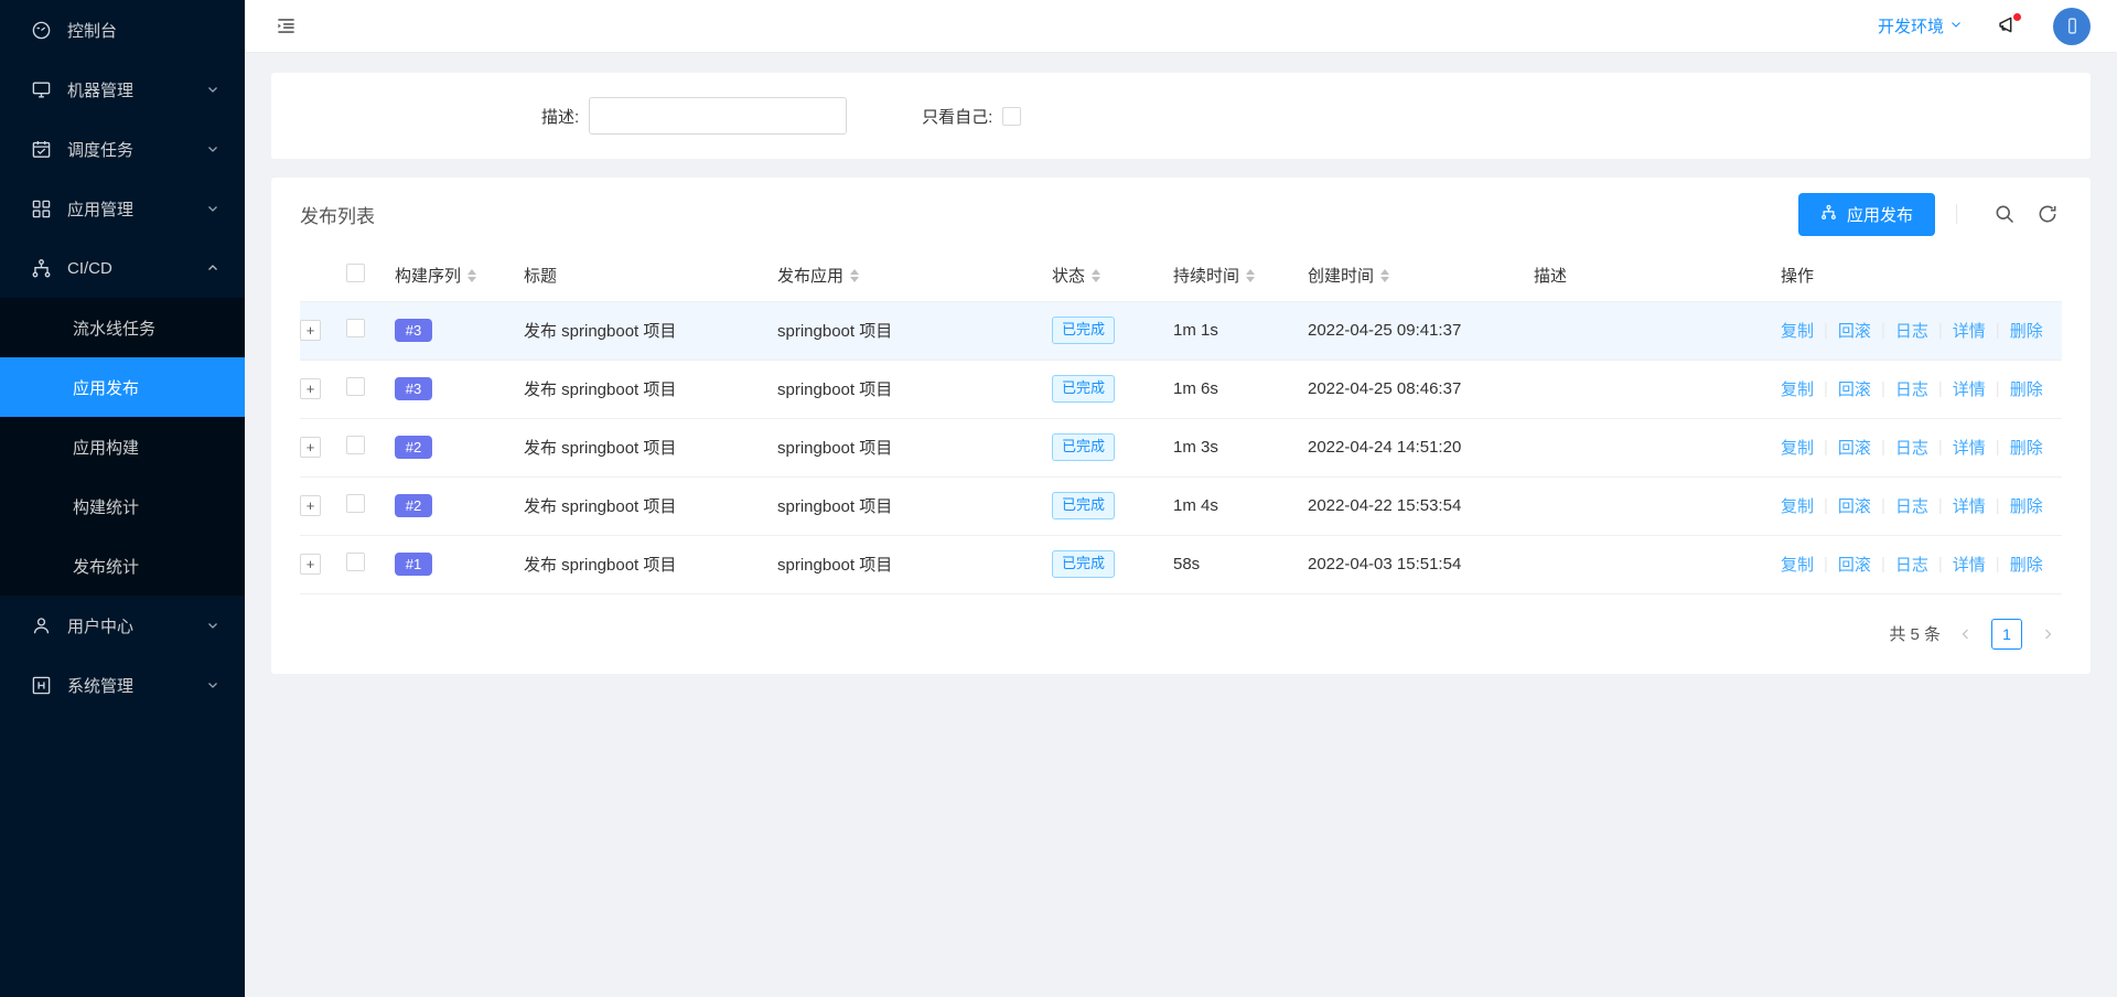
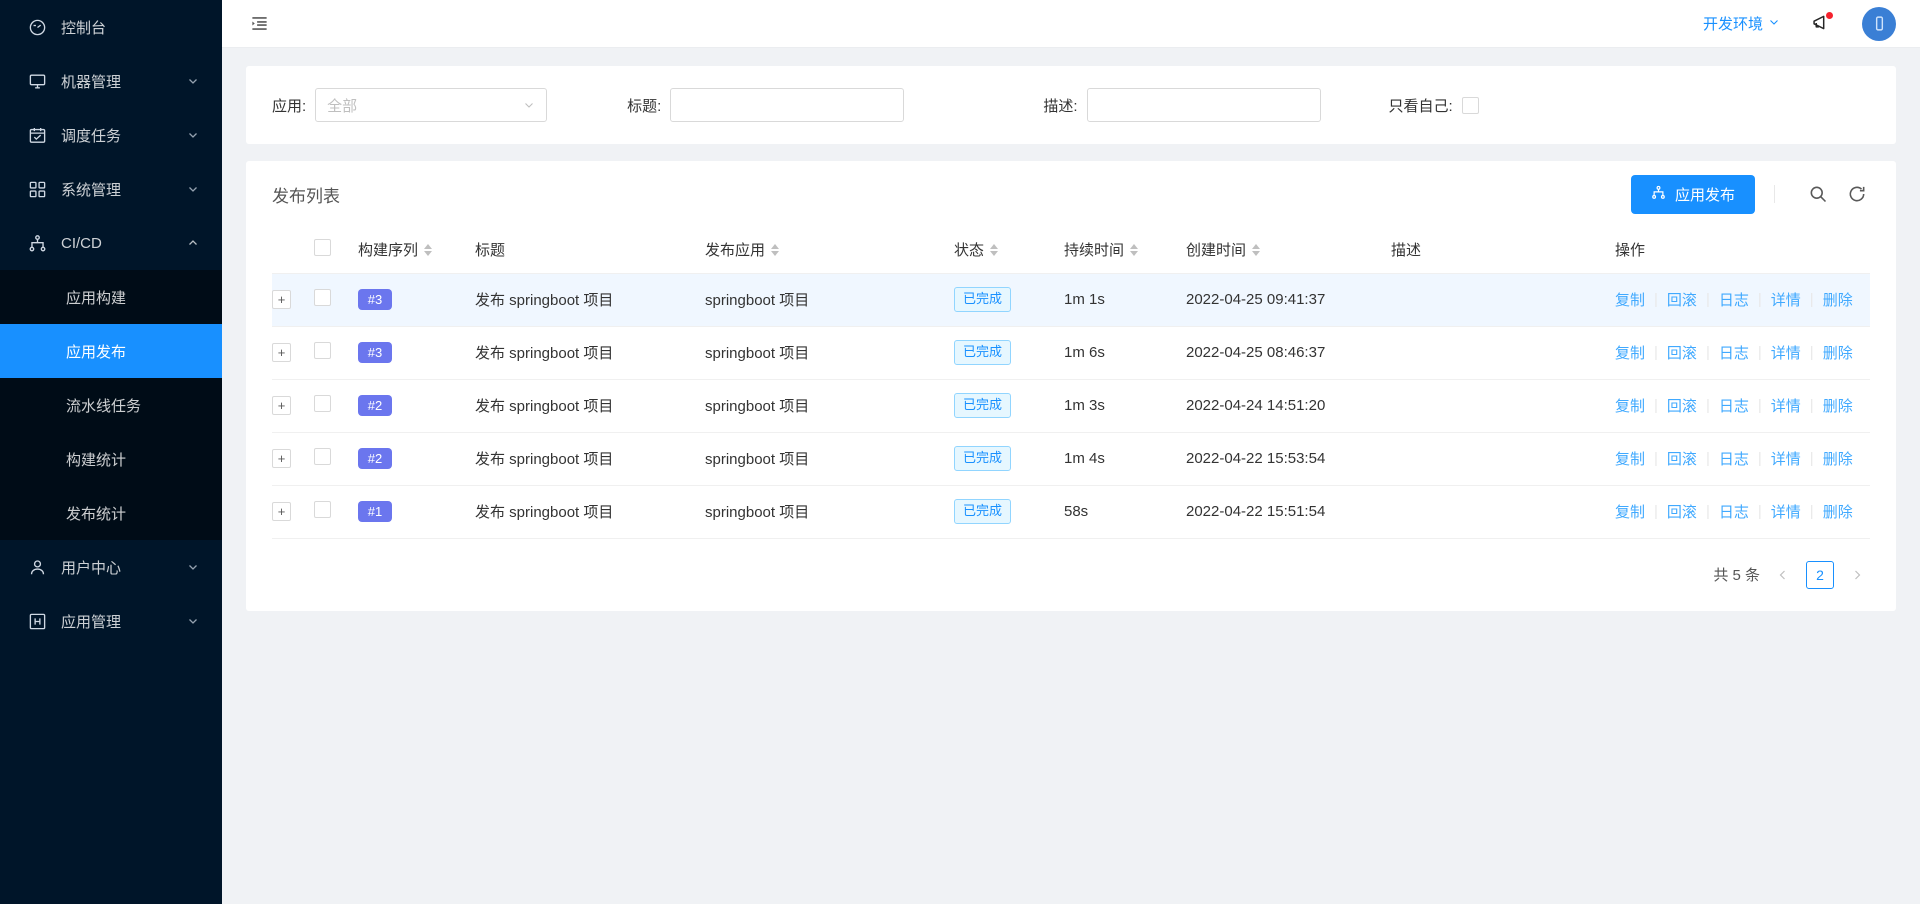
  控制台
  机器管理
  调度任务
- 应用管理
+ 系统管理
  CI/CD
- 流水线任务
+ 应用构建
  应用发布
- 应用构建
+ 流水线任务
  构建统计
  发布统计
  用户中心
- 系统管理
+ 应用管理
  开发环境
+ 应用:
+ 全部
+ 标题:
  描述:
  只看自己:
  发布列表
  应用发布
  		构建序列	标题	发布应用	状态	持续时间	创建时间	描述	操作
  +		#3	发布 springboot 项目	springboot 项目	已完成	1m 1s	2022-04-25 09:41:37		复制 回滚 日志 详情 删除
  +		#3	发布 springboot 项目	springboot 项目	已完成	1m 6s	2022-04-25 08:46:37		复制 回滚 日志 详情 删除
  +		#2	发布 springboot 项目	springboot 项目	已完成	1m 3s	2022-04-24 14:51:20		复制 回滚 日志 详情 删除
  +		#2	发布 springboot 项目	springboot 项目	已完成	1m 4s	2022-04-22 15:53:54		复制 回滚 日志 详情 删除
- +		#1	发布 springboot 项目	springboot 项目	已完成	58s	2022-04-03 15:51:54		复制 回滚 日志 详情 删除
+ +		#1	发布 springboot 项目	springboot 项目	已完成	58s	2022-04-22 15:51:54		复制 回滚 日志 详情 删除
  共 5 条
- 1
+ 2
